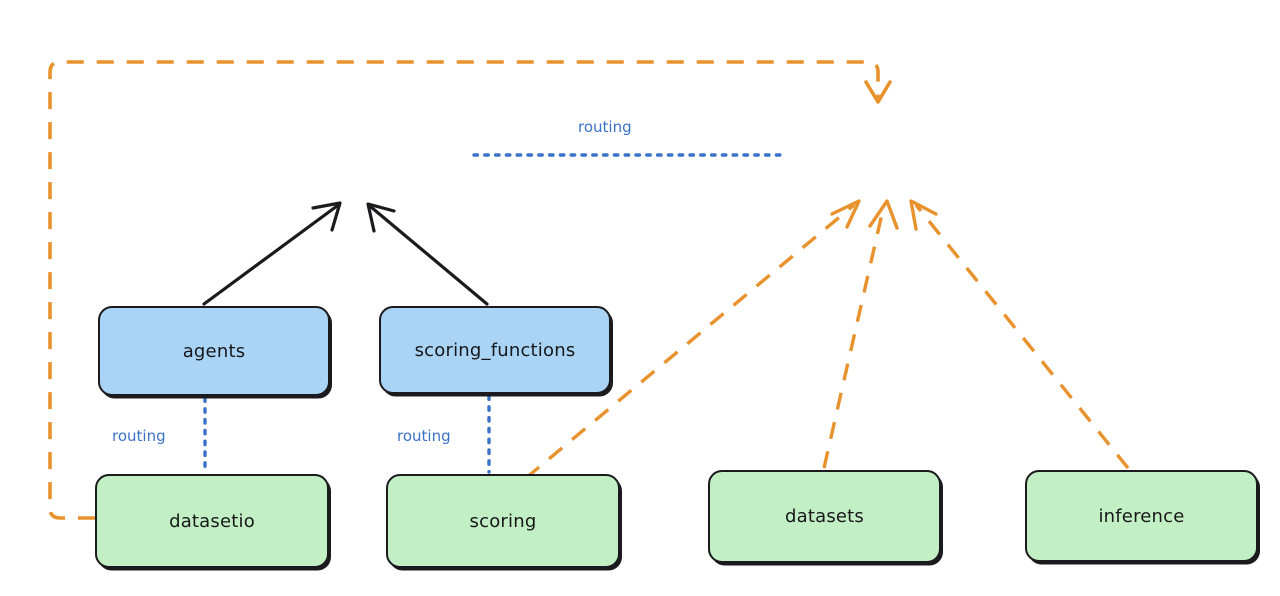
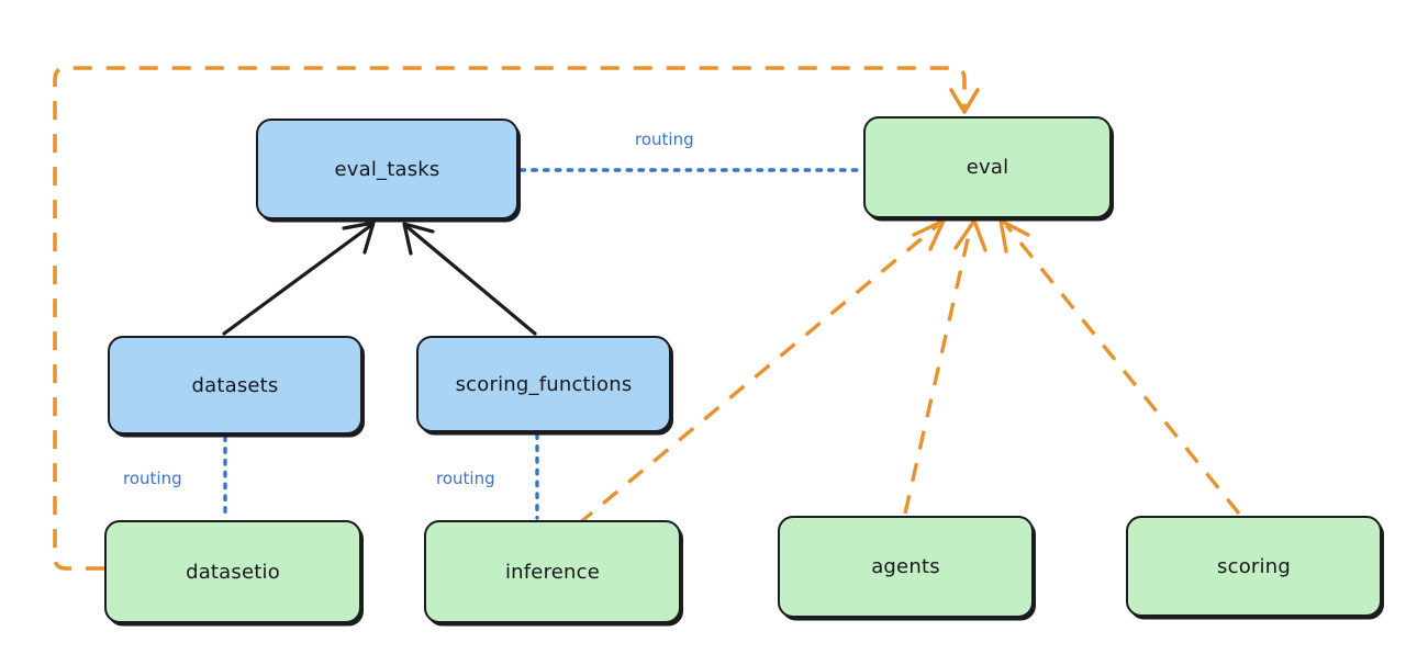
+ eval_tasks
+ eval
- agents
+ datasets
  scoring_functions
  datasetio
- scoring
+ inference
- datasets
+ agents
- inference
+ scoring
  routing
  routing
  routing
